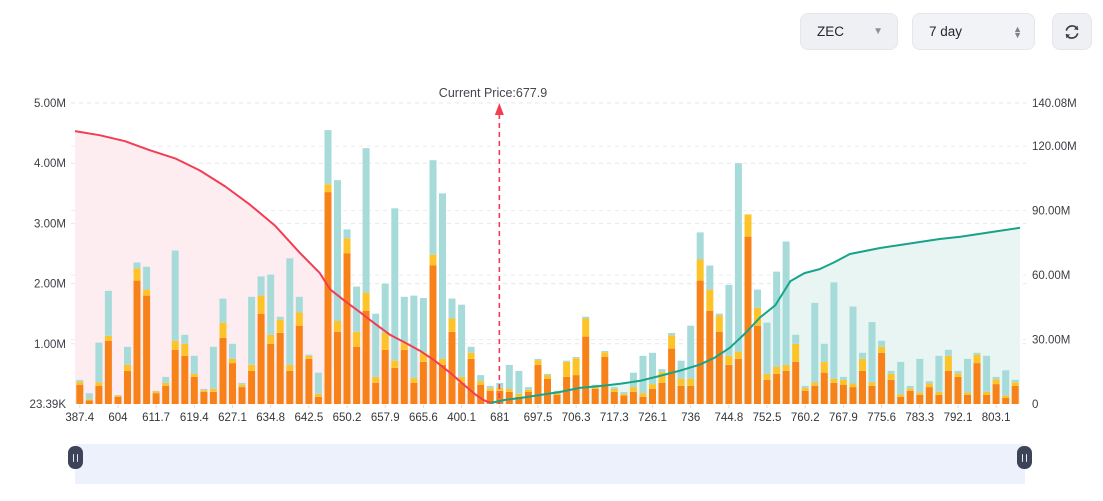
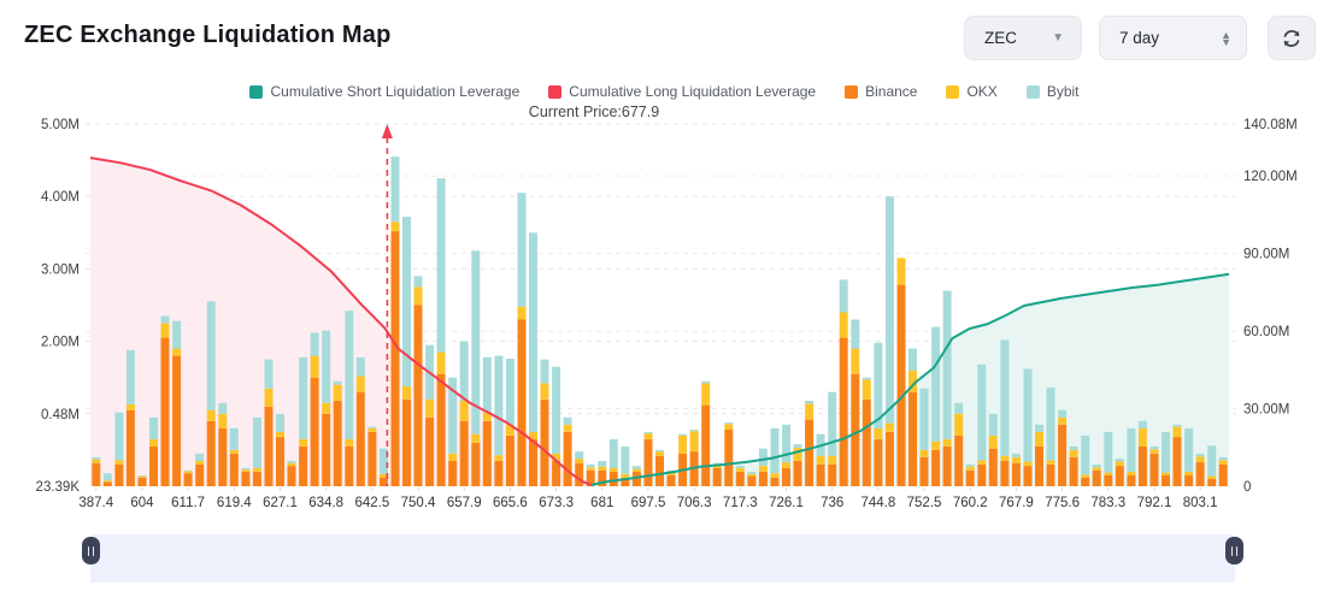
+ ZEC Exchange Liquidation Map
  ZEC
  ▼
  7 day
  ▲
  ▼
+ Cumulative Short Liquidation Leverage
+ Cumulative Long Liquidation Leverage
+ Binance
+ OKX
+ Bybit
  Current Price:677.9
  5.00M
  4.00M
  3.00M
  2.00M
- 1.00M
+ 0.48M
  23.39K
  140.08M
  120.00M
  90.00M
  60.00M
  30.00M
  0
  387.4
  604
  611.7
  619.4
  627.1
  634.8
  642.5
- 650.2
+ 750.4
  657.9
  665.6
- 400.1
+ 673.3
  681
  697.5
  706.3
  717.3
  726.1
  736
  744.8
  752.5
  760.2
  767.9
  775.6
  783.3
  792.1
  803.1
